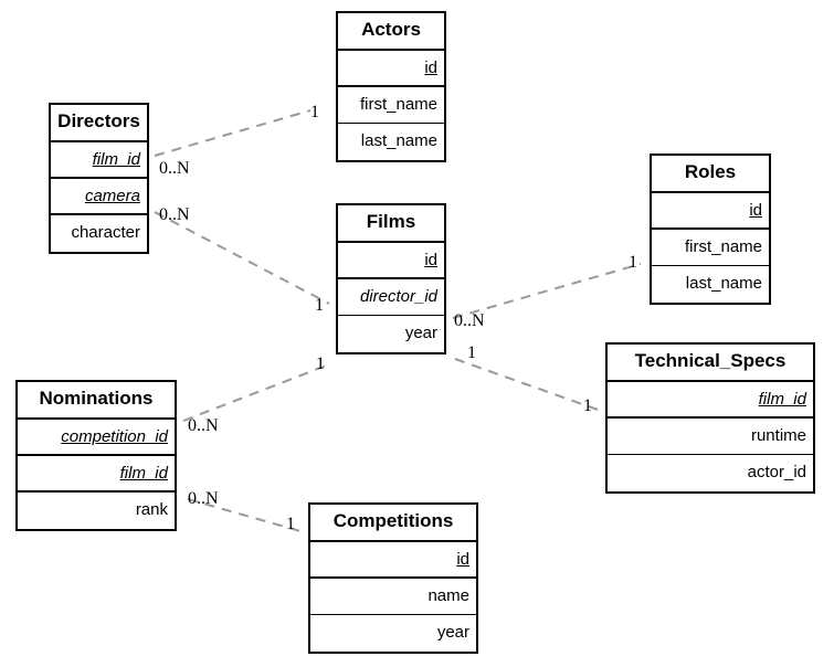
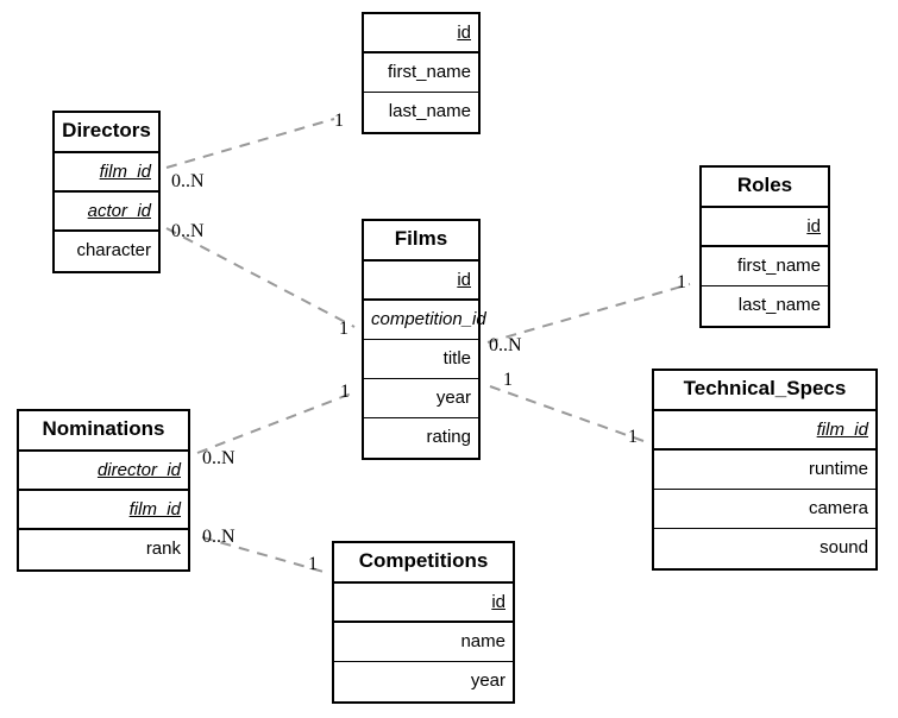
  0..N
  1
  0..N
  1
  0..N
  1
  1
  1
  0..N
  1
  0..N
  1
- Actors
  id
  first_name
  last_name
  Directors
  film_id
- camera
+ actor_id
  character
  Roles
  id
  first_name
  last_name
  Films
  id
- director_id
+ competition_id
+ title
  year
+ rating
  Technical_Specs
  film_id
  runtime
- actor_id
+ camera
+ sound
  Nominations
- competition_id
+ director_id
  film_id
  rank
  Competitions
  id
  name
  year
